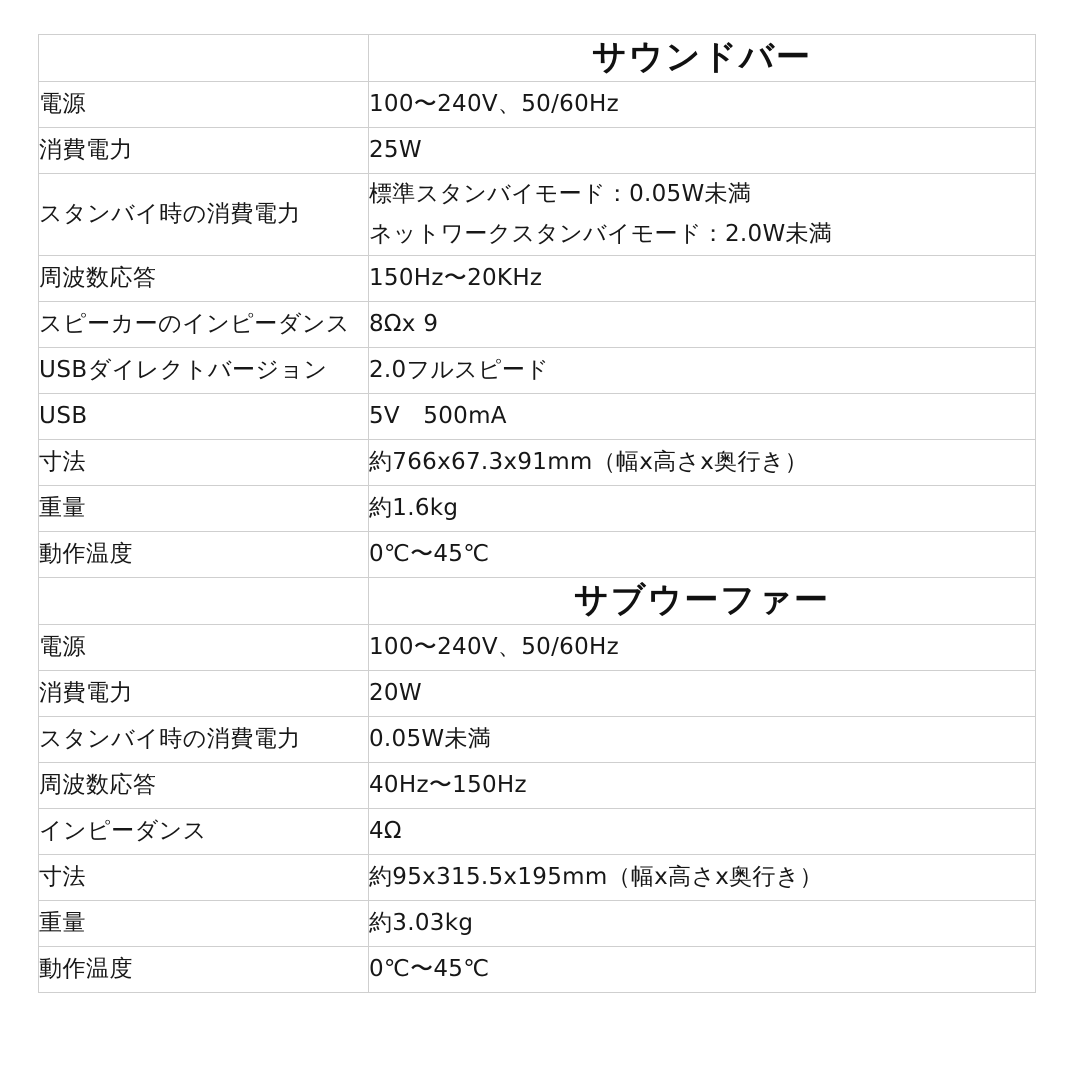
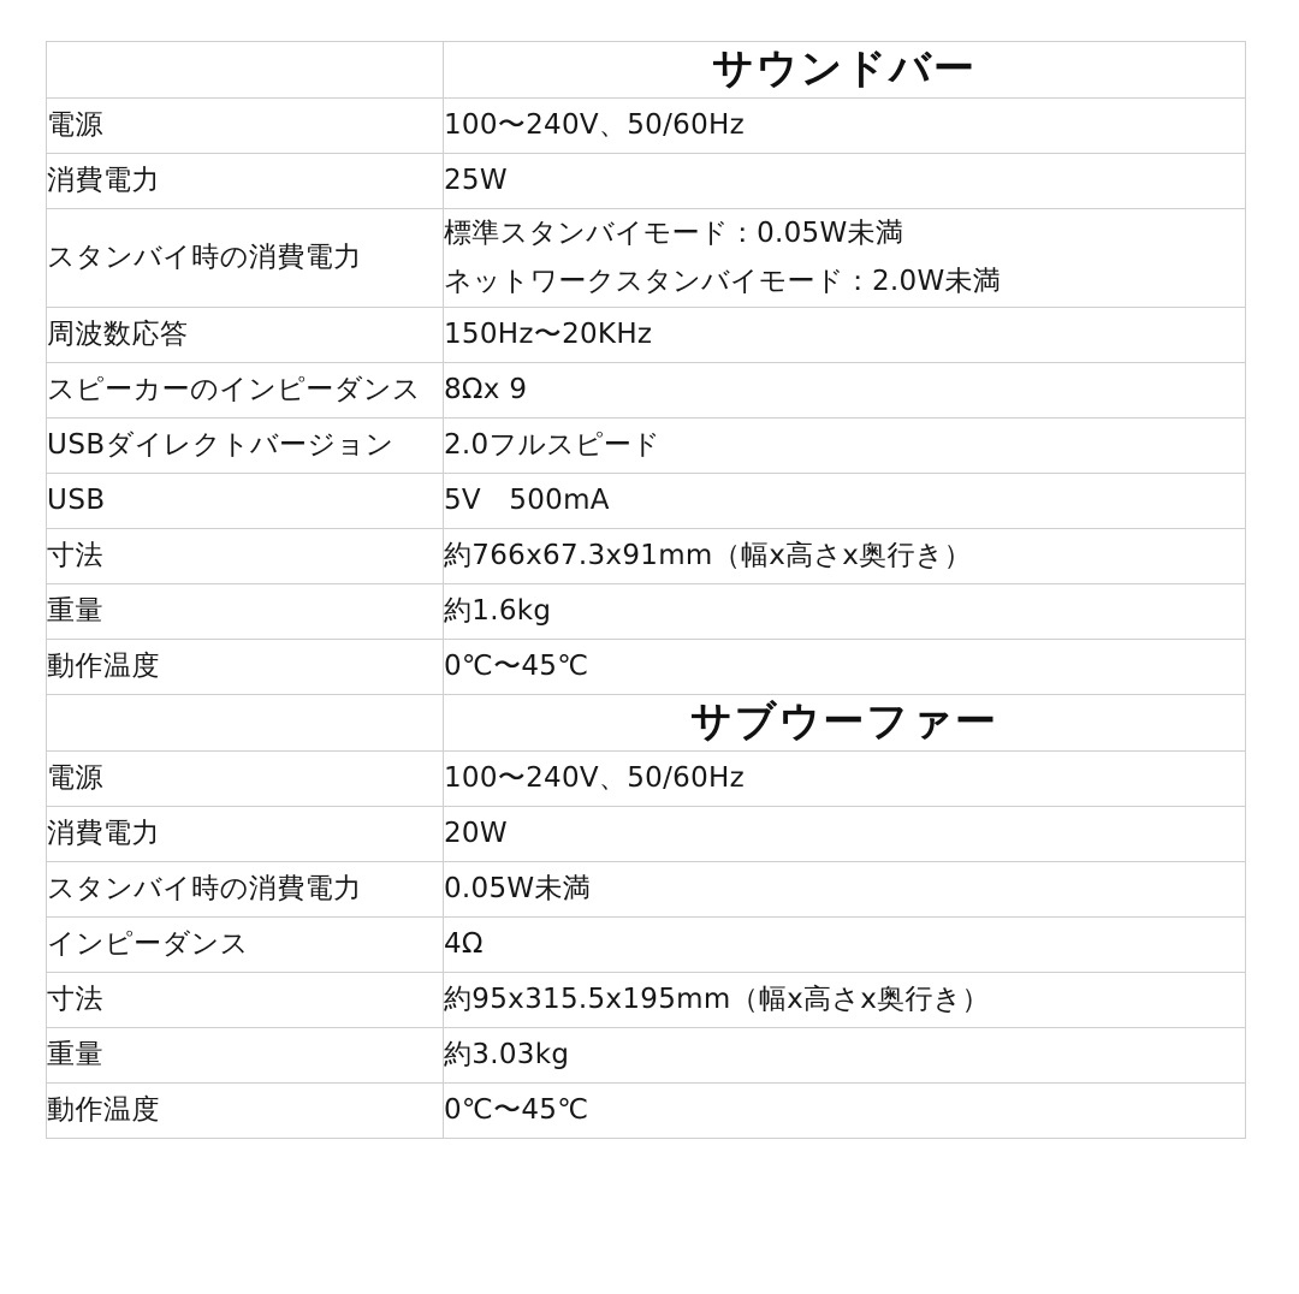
  	サウンドバー
  電源	100〜240V、50/60Hz
  消費電力	25W
  スタンバイ時の消費電力	標準スタンバイモード：0.05W未満ネットワークスタンバイモード：2.0W未満
  周波数応答	150Hz〜20KHz
  スピーカーのインピーダンス	8Ωx 9
  USBダイレクトバージョン	2.0フルスピード
  USB	5V 500mA
  寸法	約766x67.3x91mm（幅x高さx奥行き）
  重量	約1.6kg
  動作温度	0℃〜45℃
  	サブウーファー
  電源	100〜240V、50/60Hz
  消費電力	20W
  スタンバイ時の消費電力	0.05W未満
- 周波数応答	40Hz〜150Hz
  インピーダンス	4Ω
  寸法	約95x315.5x195mm（幅x高さx奥行き）
  重量	約3.03kg
  動作温度	0℃〜45℃
